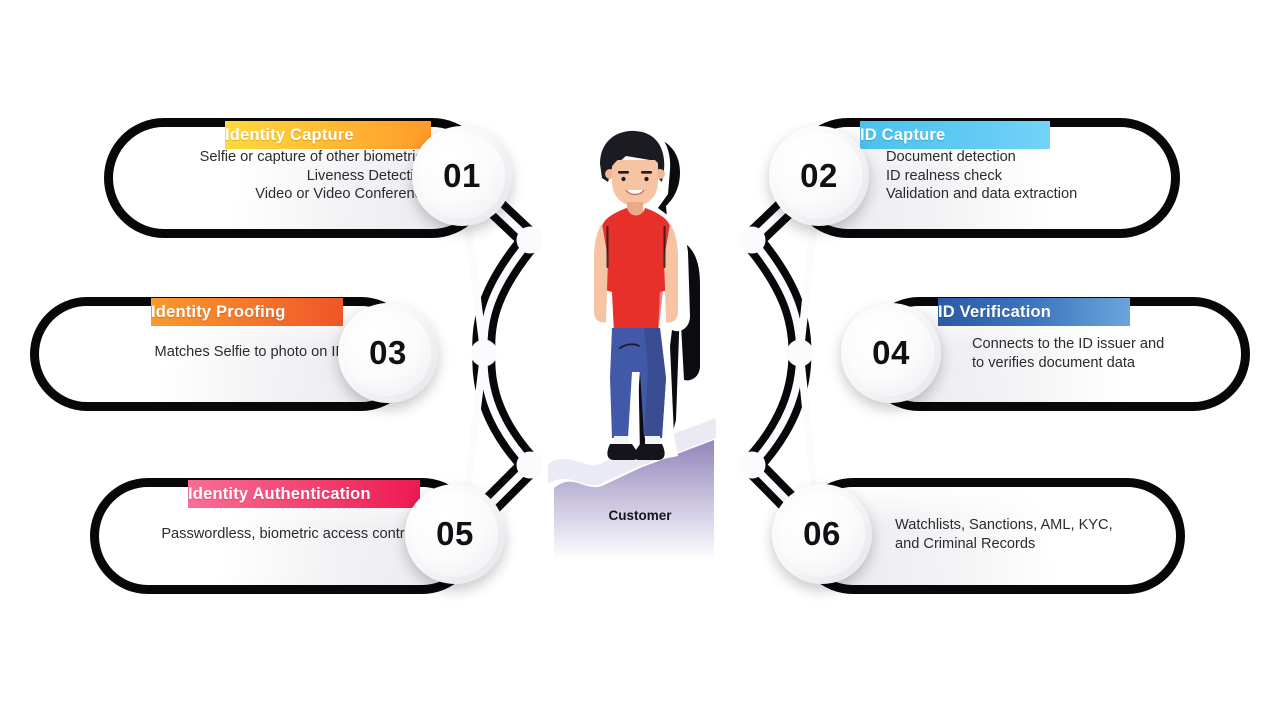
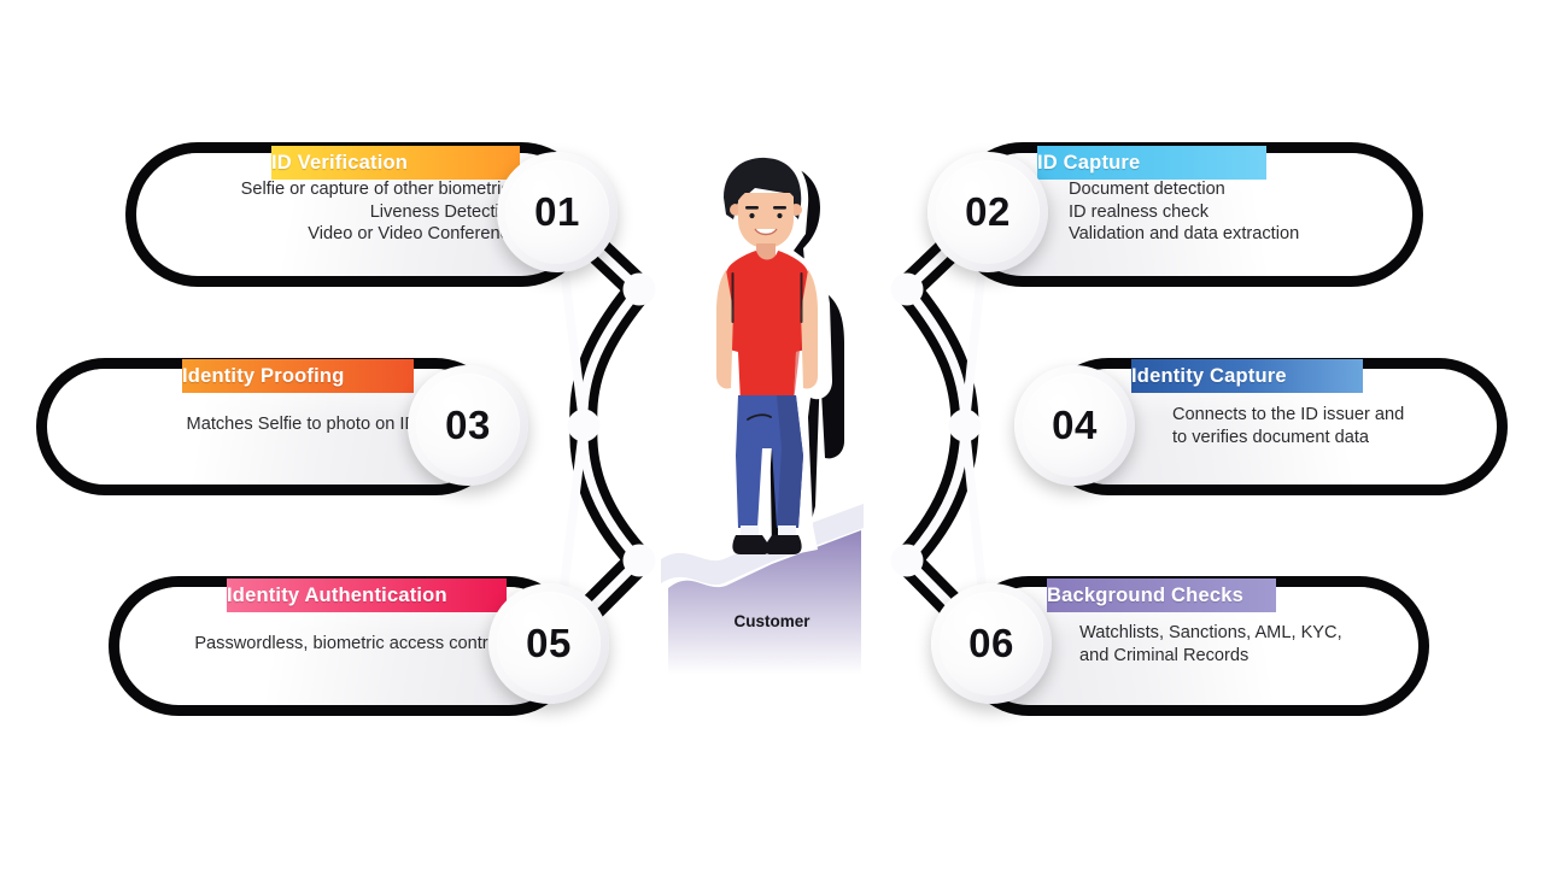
  Customer
  Selfie or capture of other biometri
  Liveness Detect
  Video or Video Conferen
- Identity Capture
+ ID Verification
  01
  Document detection
  ID realness check
  Validation and data extraction
  ID Capture
  02
  Matches Selfie to photo on I
  Identity Proofing
  03
  Connects to the ID issuer and
  to verifies document data
- ID Verification
+ Identity Capture
  04
  Passwordless, biometric access contr
  Identity Authentication
  05
  Watchlists, Sanctions, AML, KYC,
  and Criminal Records
+ Background Checks
  06
